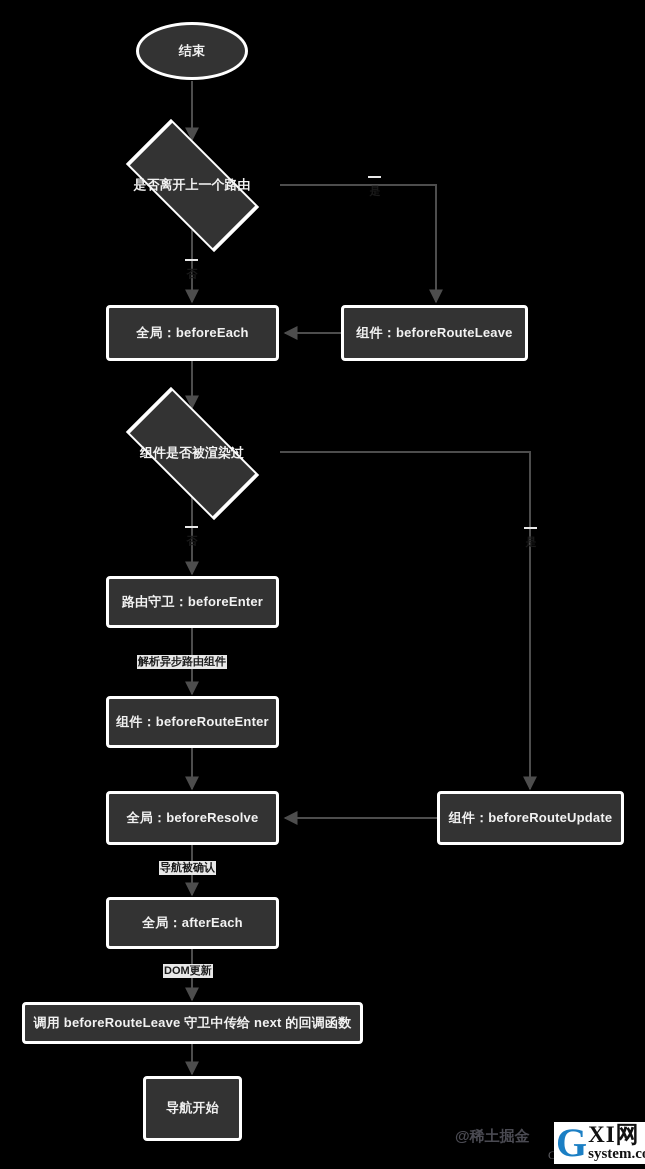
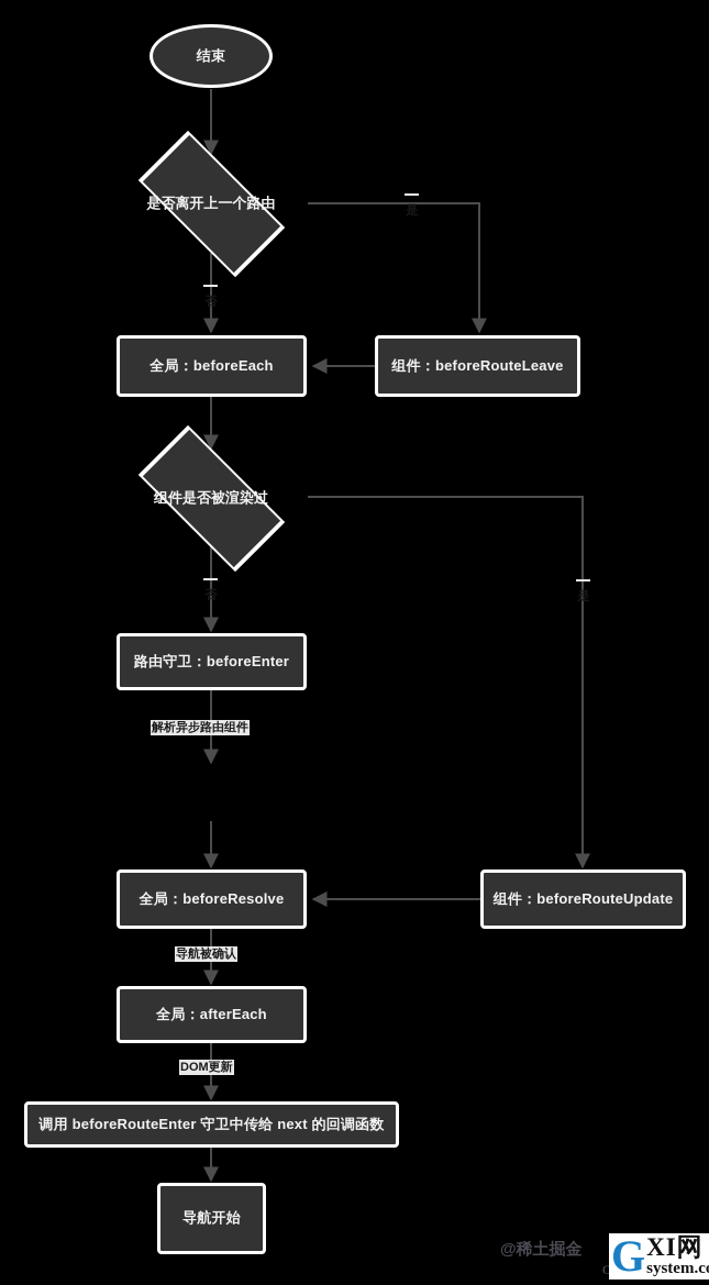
  结束
  是否离开上一个路由
  组件：beforeRouteLeave
  全局：beforeEach
  组件是否被渲染过
  路由守卫：beforeEnter
- 组件：beforeRouteEnter
  组件：beforeRouteUpdate
  全局：beforeResolve
  全局：afterEach
- 调用 beforeRouteLeave 守卫中传给 next 的回调函数
+ 调用 beforeRouteEnter 守卫中传给 next 的回调函数
  导航开始
  解析异步路由组件
  导航被确认
  DOM更新
  @稀土掘金
  C
  G
  XI网
  system.c
